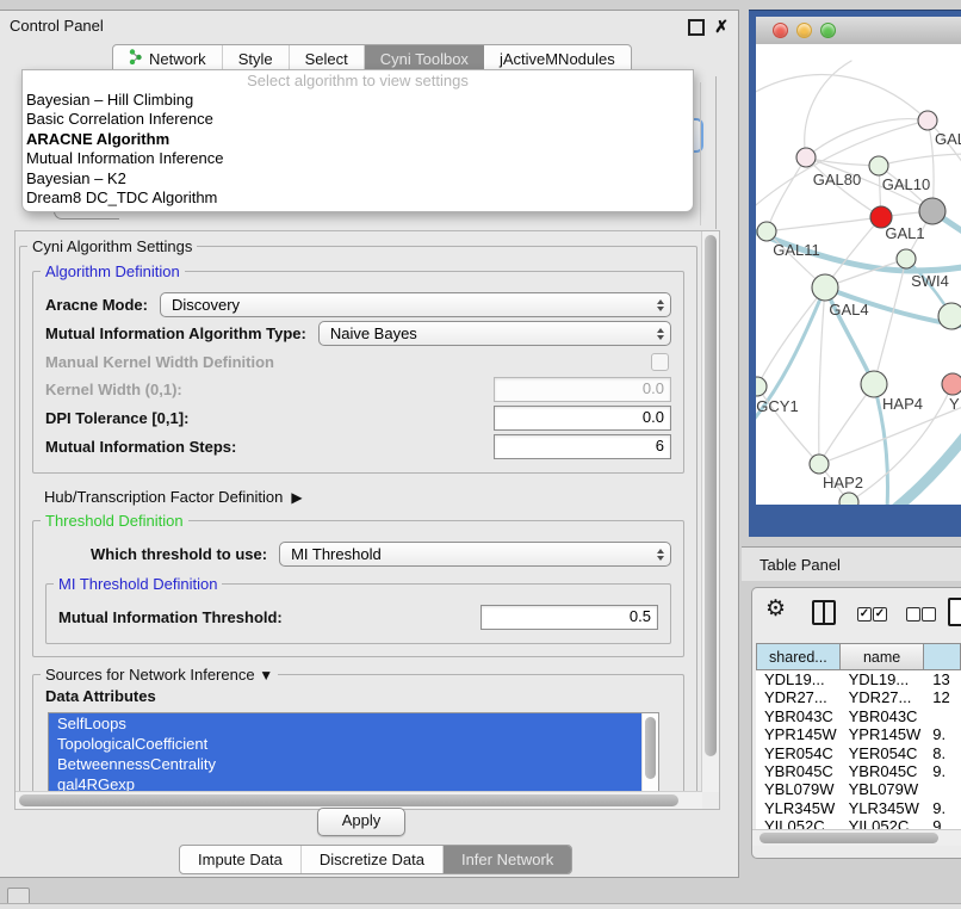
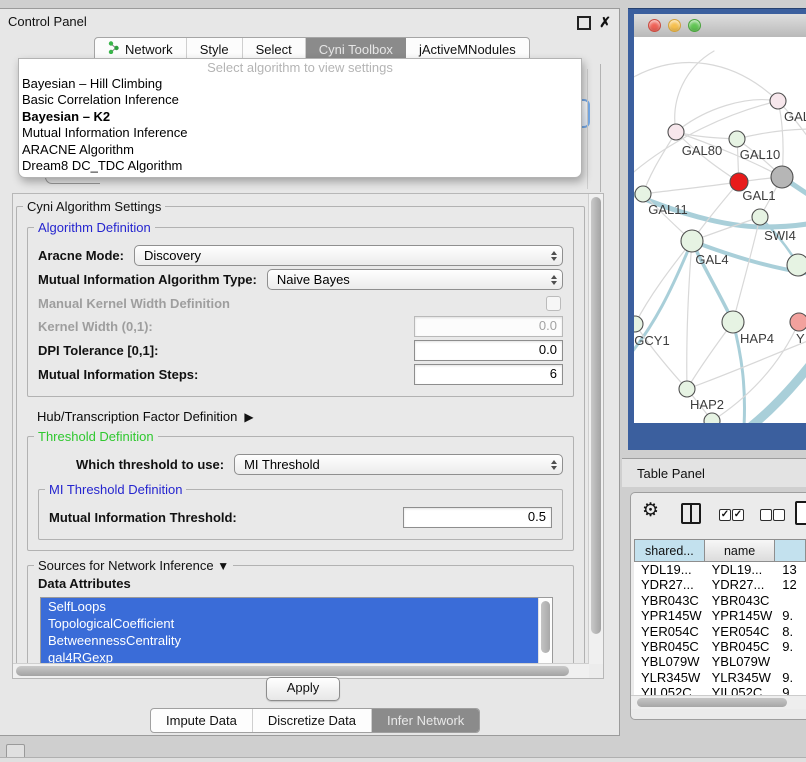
  Control Panel
  ✗
  Network
  Style
  Select
  Cyni Toolbox
  jActiveMNodules
  Select algorithm to view settings
  Bayesian – Hill Climbing
  Basic Correlation Inference
- ARACNE Algorithm
+ Bayesian – K2
  Mutual Information Inference
- Bayesian – K2
+ ARACNE Algorithm
  Dream8 DC_TDC Algorithm
  Cyni Algorithm Settings
  Algorithm Definition
  Aracne Mode:
  Discovery
  Mutual Information Algorithm Type:
  Naive Bayes
  Manual Kernel Width Definition
  Kernel Width (0,1):
  0.0
  DPI Tolerance [0,1]:
  0.0
  Mutual Information Steps:
  6
  Hub/Transcription Factor Definition
  ▶
  Threshold Definition
  Which threshold to use:
  MI Threshold
  MI Threshold Definition
  Mutual Information Threshold:
  0.5
  Sources for Network Inference ▼
  Data Attributes
  SelfLoops
  TopologicalCoefficient
  BetweennessCentrality
  gal4RGexp
  Apply
  Impute Data
  Discretize Data
  Infer Network
  GAL80
  GAL10
  GAL1
  GAL11
  SWI4
  GAL4
  GCY1
  HAP4
  Y
  HAP2
  Table Panel
  ⚙
  ✓
  ✓
  shared...
  name
  YDL19...
  YDL19...
  13
  YDR27...
  YDR27...
  12
  YBR043C
  YBR043C
  YPR145W
  YPR145W
  9.
  YER054C
  YER054C
  8.
  YBR045C
  YBR045C
  9.
  YBL079W
  YBL079W
  YLR345W
  YLR345W
  9.
  YIL052C
  YIL052C
  9.
